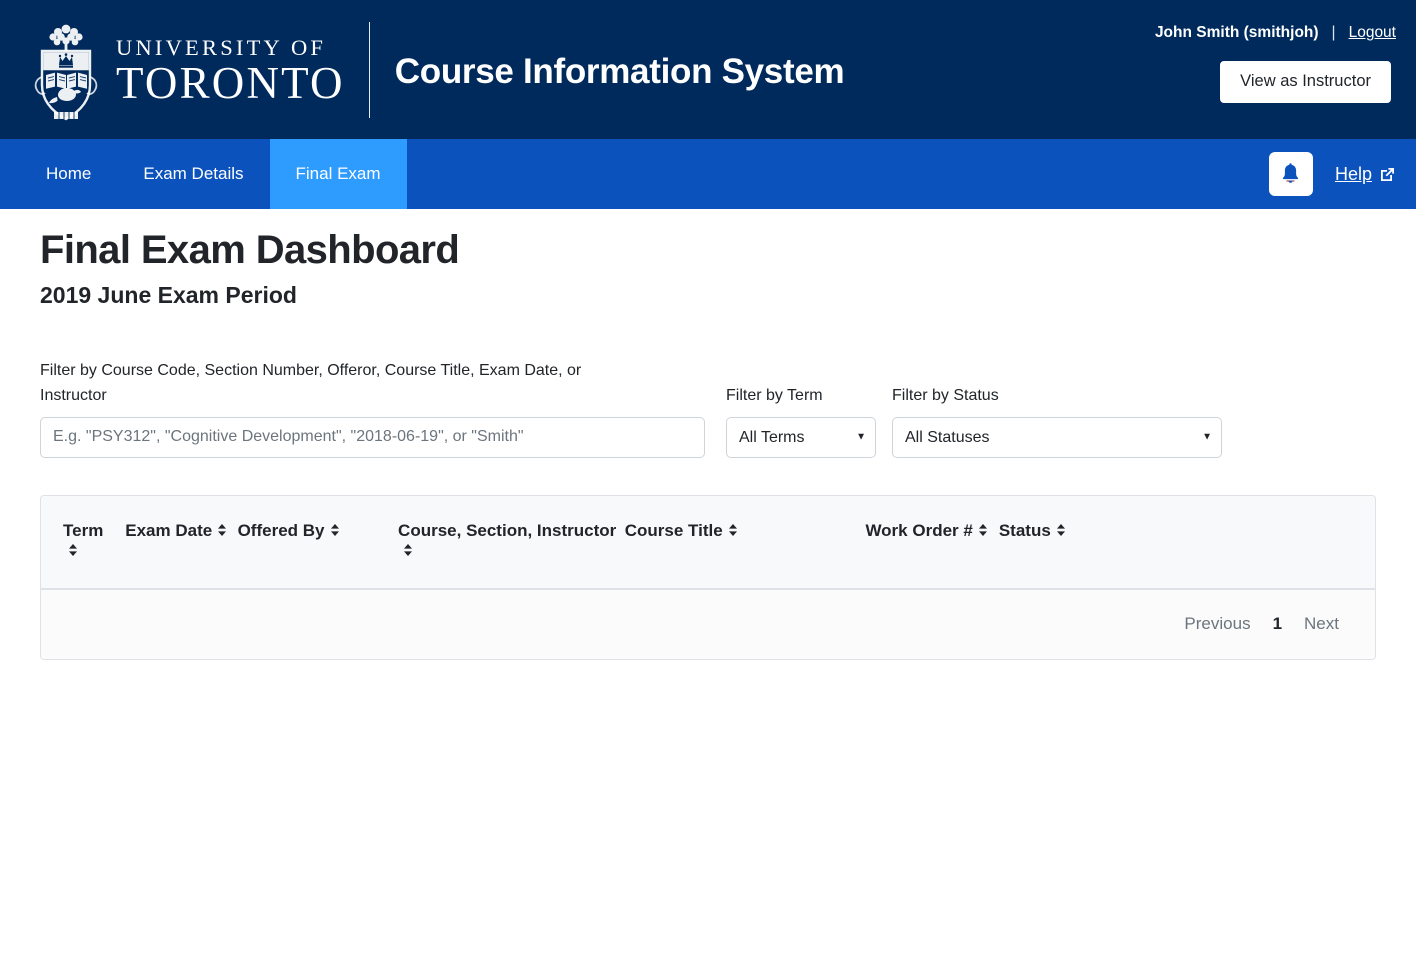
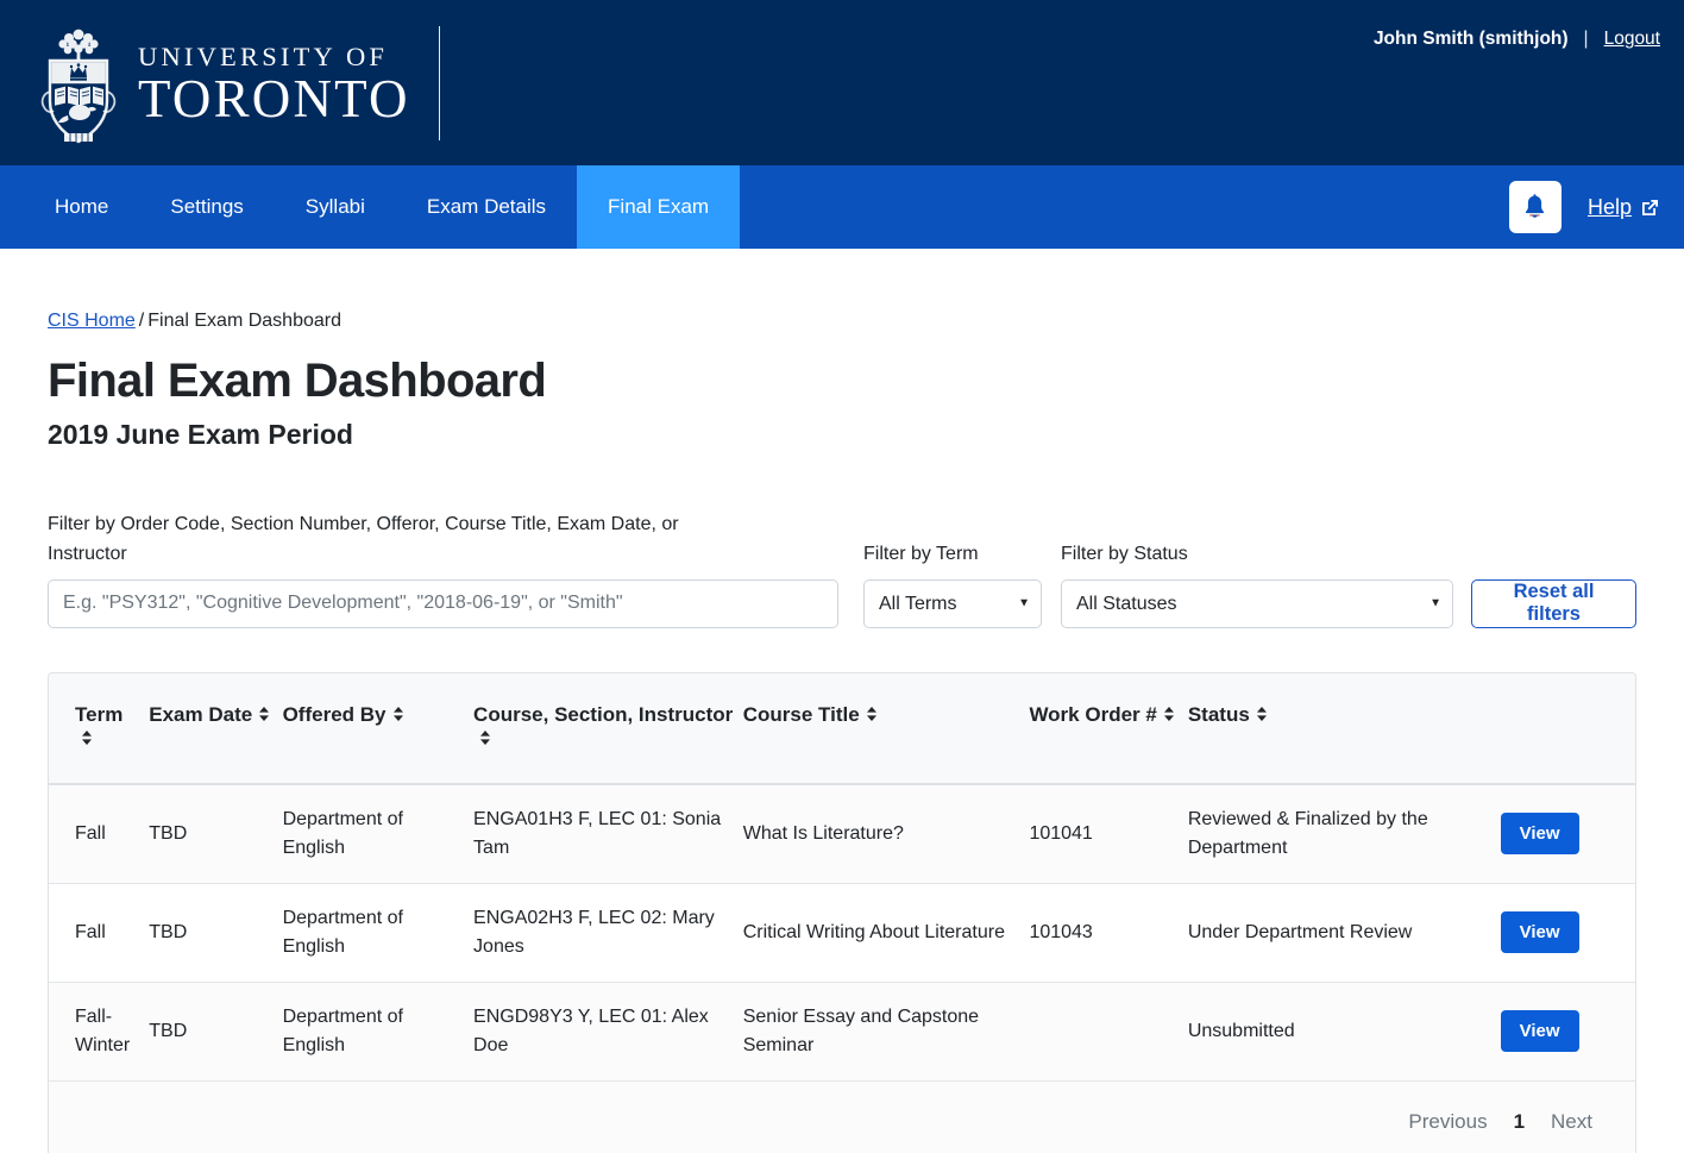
  UNIVERSITY OF
  TORONTO
- Course Information System
  John Smith (smithjoh) | Logout
- View as Instructor
  Home
+ Settings
+ Syllabi
  Exam Details
  Final Exam
  Help
+ CIS Home / Final Exam Dashboard
  Final Exam Dashboard
  2019 June Exam Period
- Filter by Course Code, Section Number, Offeror, Course Title, Exam Date, or Instructor
+ Filter by Order Code, Section Number, Offeror, Course Title, Exam Date, or Instructor
  E.g. "PSY312", "Cognitive Development", "2018-06-19", or "Smith"
  Filter by Term
  All Terms
  ▼
  Filter by Status
  All Statuses
  ▼
+ Reset all filters
  Term	Exam Date	Offered By	Course, Section, Instructor	Course Title	Work Order #	Status
+ Fall	TBD	Department of English	ENGA01H3 F, LEC 01: Sonia Tam	What Is Literature?	101041	Reviewed & Finalized by the Department	View
+ Fall	TBD	Department of English	ENGA02H3 F, LEC 02: Mary Jones	Critical Writing About Literature	101043	Under Department Review	View
+ Fall-Winter	TBD	Department of English	ENGD98Y3 Y, LEC 01: Alex Doe	Senior Essay and Capstone Seminar		Unsubmitted	View
  Previous 1 Next
